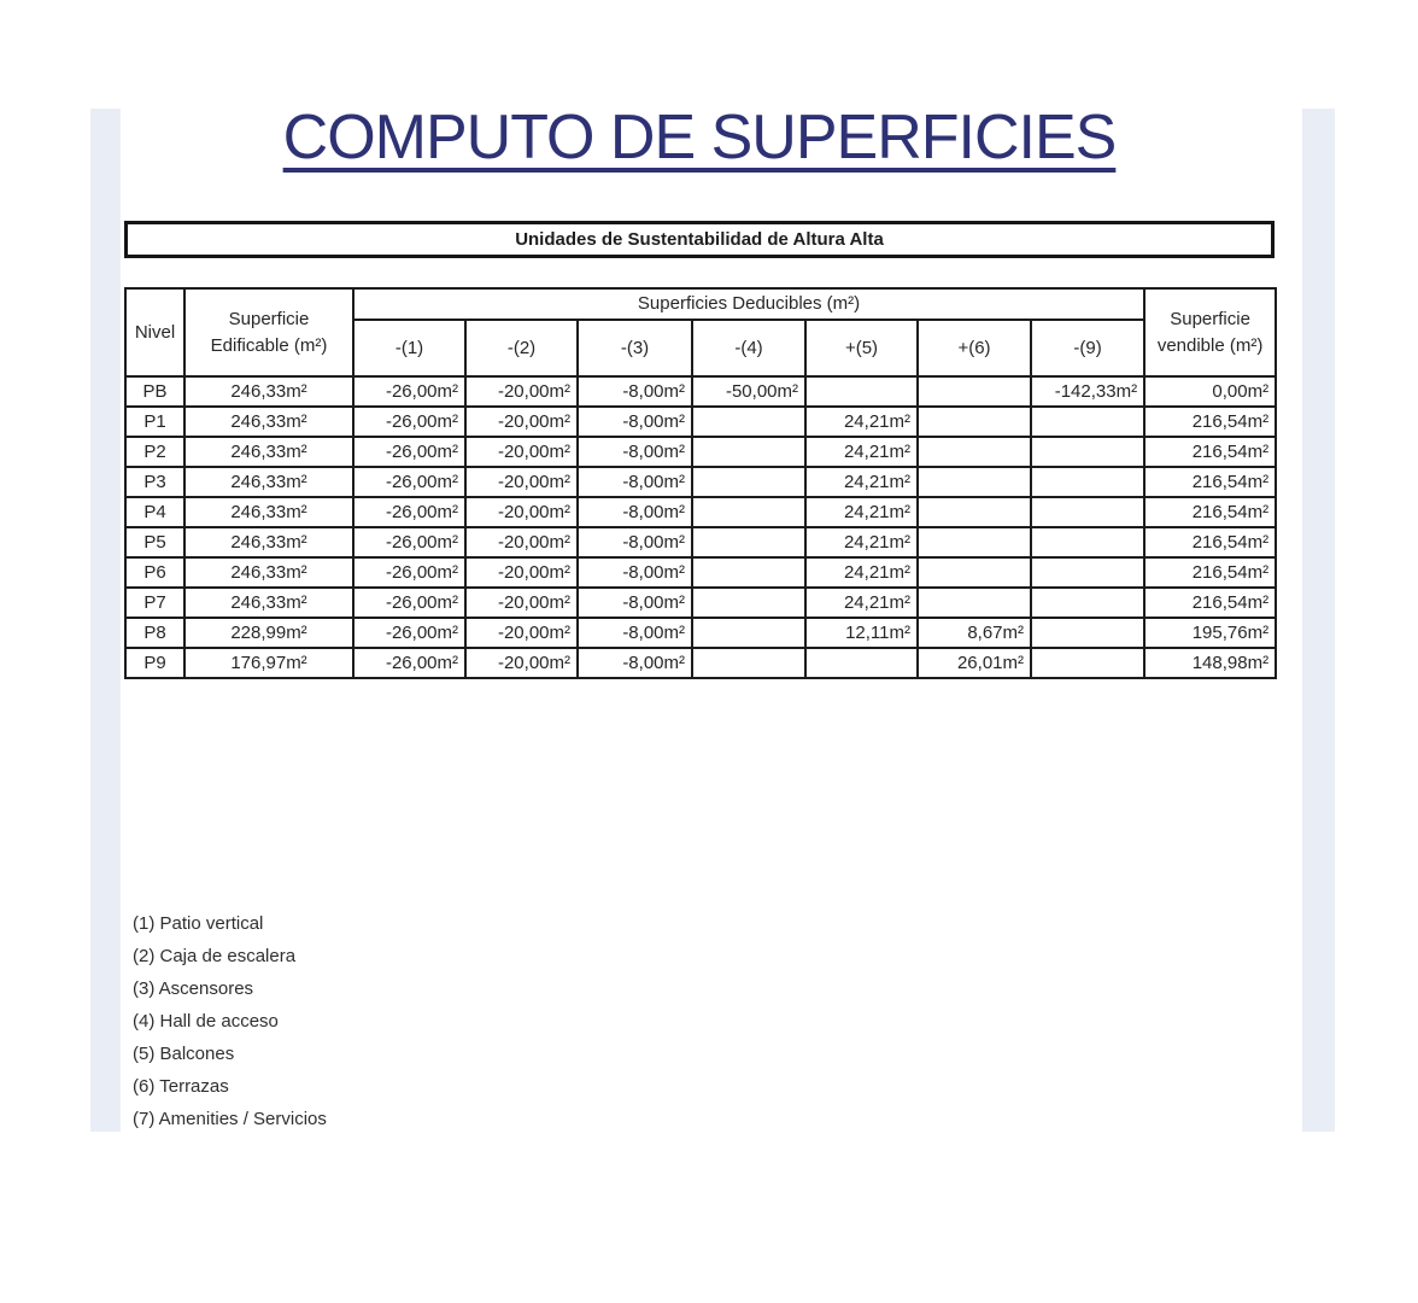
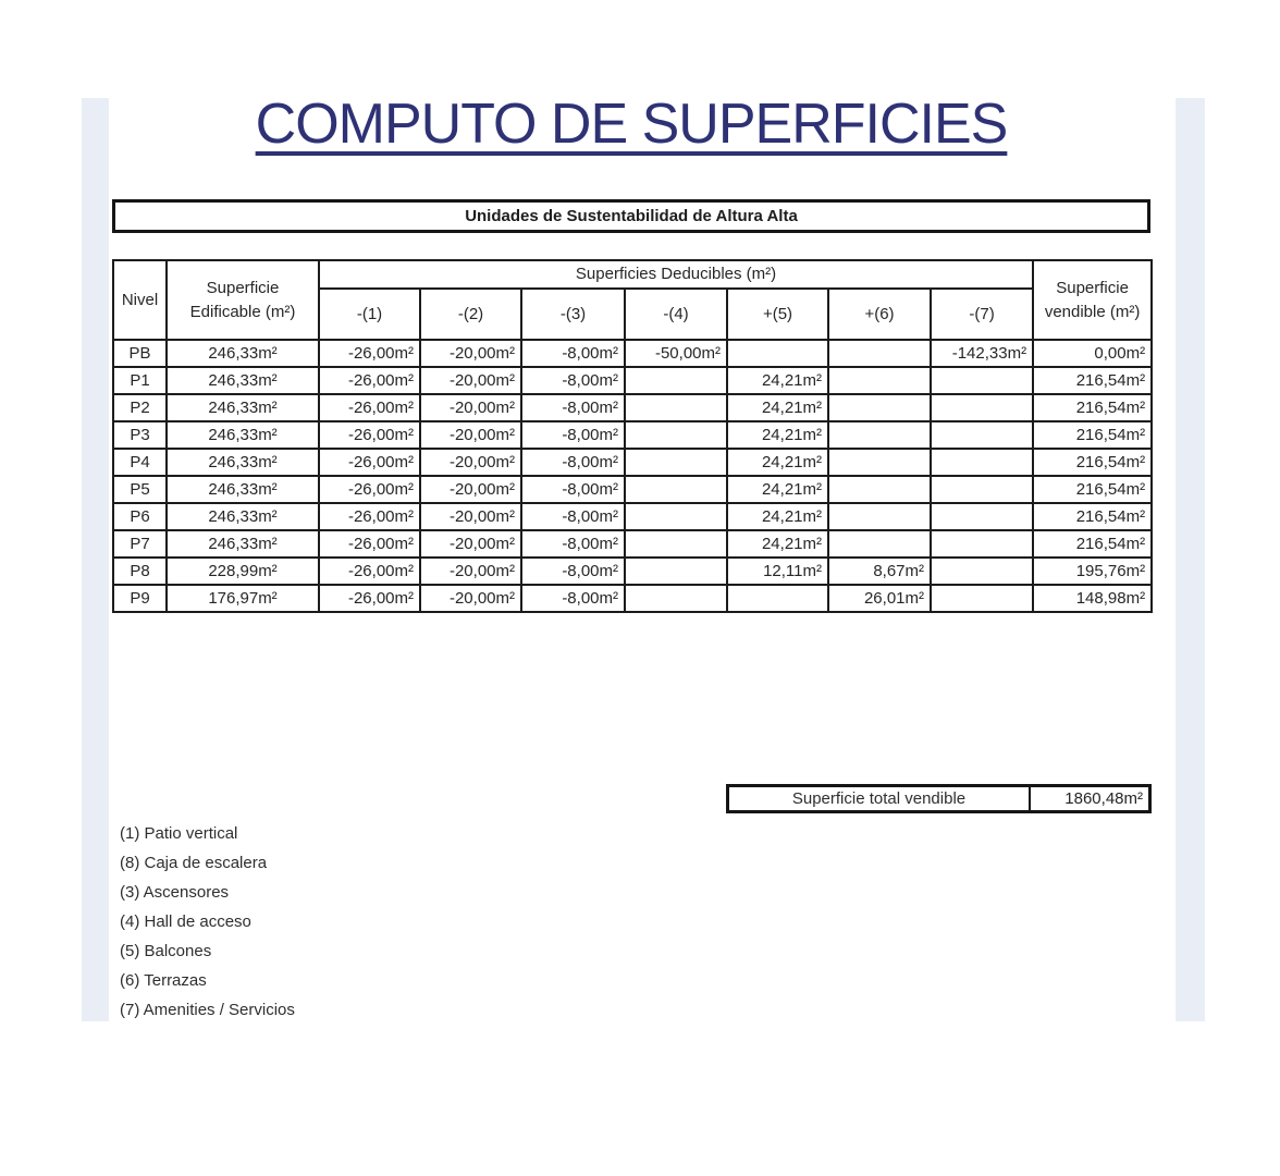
  COMPUTO DE SUPERFICIES
  Unidades de Sustentabilidad de Altura Alta
  Nivel	Superficie Edificable (m²)	Superficies Deducibles (m²)	Superficie vendible (m²)
- -(1)	-(2)	-(3)	-(4)	+(5)	+(6)	-(9)
+ -(1)	-(2)	-(3)	-(4)	+(5)	+(6)	-(7)
  PB	246,33m²	-26,00m²	-20,00m²	-8,00m²	-50,00m²			-142,33m²	0,00m²
  P1	246,33m²	-26,00m²	-20,00m²	-8,00m²		24,21m²			216,54m²
  P2	246,33m²	-26,00m²	-20,00m²	-8,00m²		24,21m²			216,54m²
  P3	246,33m²	-26,00m²	-20,00m²	-8,00m²		24,21m²			216,54m²
  P4	246,33m²	-26,00m²	-20,00m²	-8,00m²		24,21m²			216,54m²
  P5	246,33m²	-26,00m²	-20,00m²	-8,00m²		24,21m²			216,54m²
  P6	246,33m²	-26,00m²	-20,00m²	-8,00m²		24,21m²			216,54m²
  P7	246,33m²	-26,00m²	-20,00m²	-8,00m²		24,21m²			216,54m²
  P8	228,99m²	-26,00m²	-20,00m²	-8,00m²		12,11m²	8,67m²		195,76m²
  P9	176,97m²	-26,00m²	-20,00m²	-8,00m²			26,01m²		148,98m²
+ Superficie total vendible
+ 1860,48m²
  (1) Patio vertical
- (2) Caja de escalera
+ (8) Caja de escalera
  (3) Ascensores
  (4) Hall de acceso
  (5) Balcones
  (6) Terrazas
  (7) Amenities / Servicios
